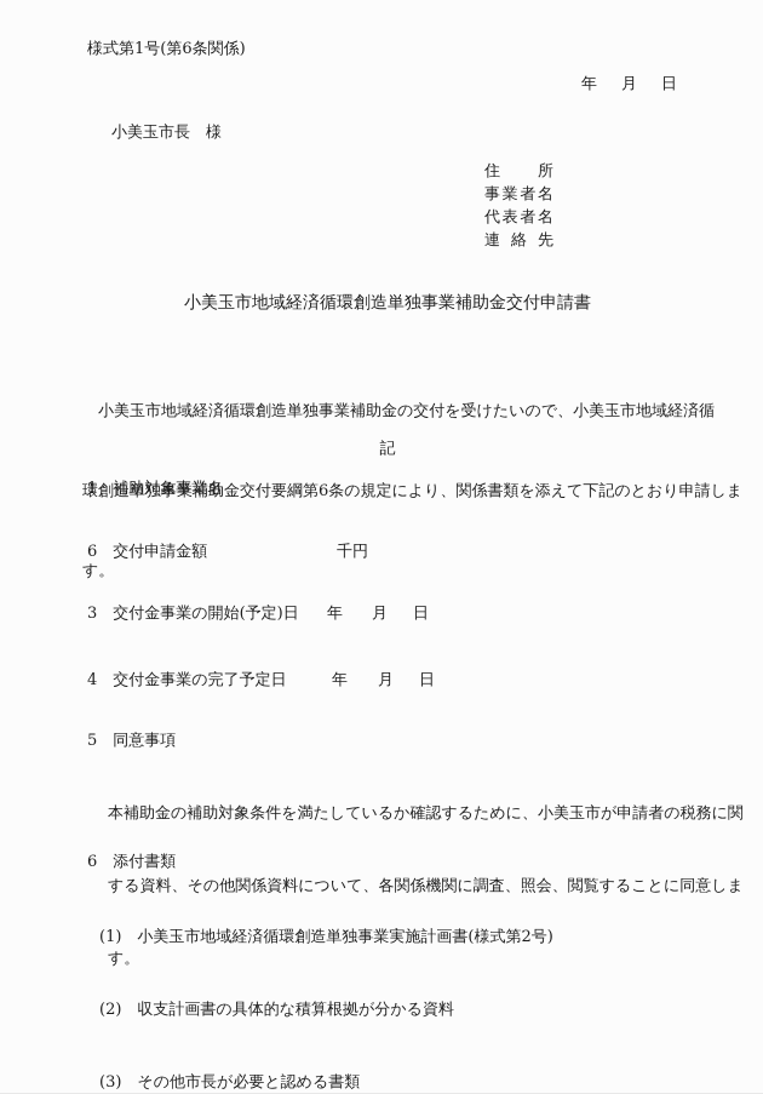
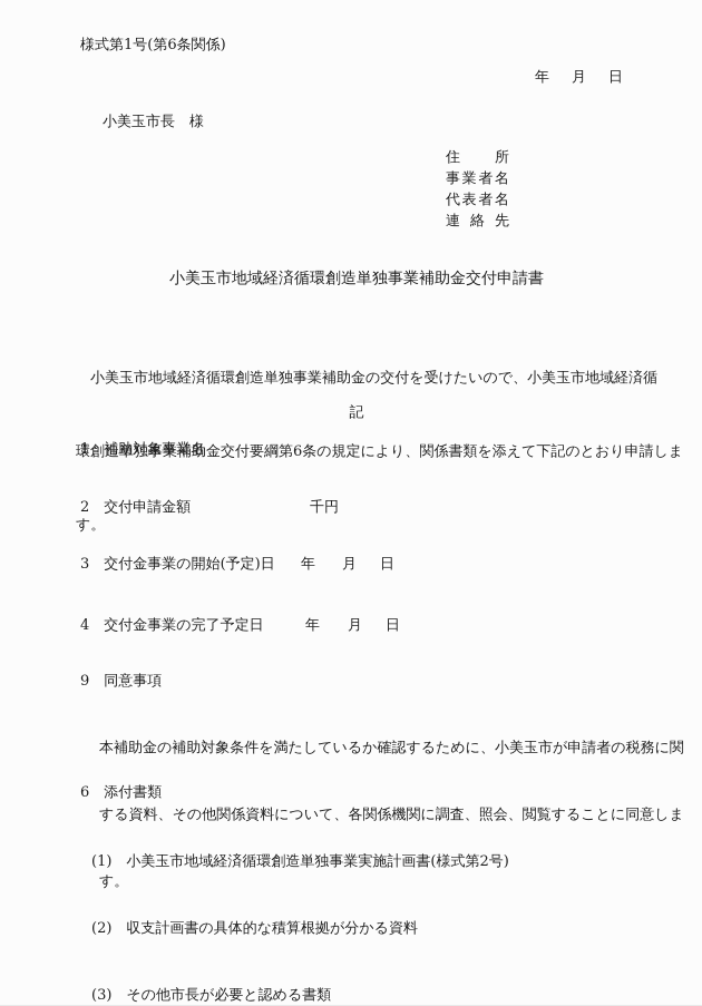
  様式第1号(第6条関係)
  年
  月
  日
  小美玉市長 様
  住所
  事業者名
  代表者名
  連絡先
  小美玉市地域経済循環創造単独事業補助金交付申請書
  小美玉市地域経済循環創造単独事業補助金の交付を受けたいので、小美玉市地域経済循
  環創造単独事業補助金交付要綱第6条の規定により、関係書類を添えて下記のとおり申請しま
  す。
  記
  1 補助対象事業名
- 6 交付申請金額
+ 2 交付申請金額
  千円
  3 交付金事業の開始(予定)日
  年
  月
  日
  4 交付金事業の完了予定日
  年
  月
  日
- 5 同意事項
+ 9 同意事項
  本補助金の補助対象条件を満たしているか確認するために、小美玉市が申請者の税務に関
  する資料、その他関係資料について、各関係機関に調査、照会、閲覧することに同意しま
  す。
  6 添付書類
  (1) 小美玉市地域経済循環創造単独事業実施計画書(様式第2号)
  (2) 収支計画書の具体的な積算根拠が分かる資料
  (3) その他市長が必要と認める書類
